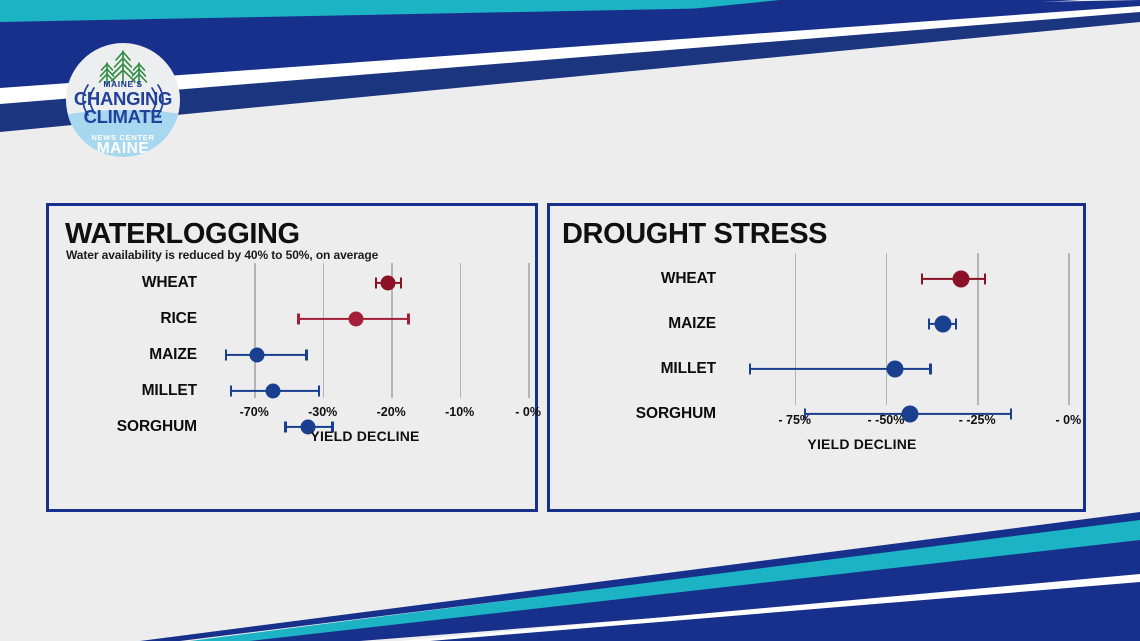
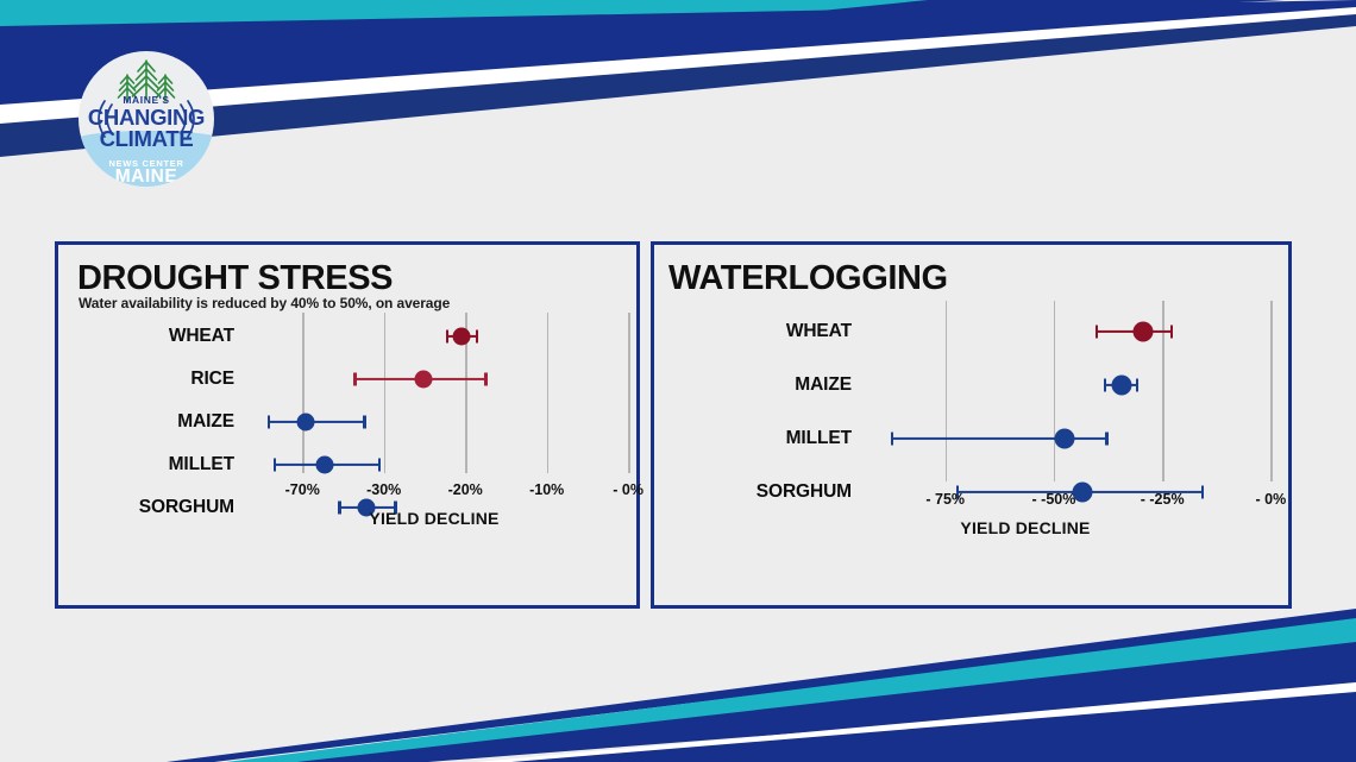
  MAINE'S
  CHANGING
  CLIMATE
  NEWS CENTER
  MAINE
- WATERLOGGING
+ DROUGHT STRESS
  Water availability is reduced by 40% to 50%, on average
  WHEAT
  RICE
  MAIZE
  MILLET
  SORGHUM
  -70%
  -30%
  -20%
  -10%
  - 0%
  YIELD DECLINE
- DROUGHT STRESS
+ WATERLOGGING
  WHEAT
  MAIZE
  MILLET
  SORGHUM
  - 75%
  - -50%
  - -25%
  - 0%
  YIELD DECLINE
